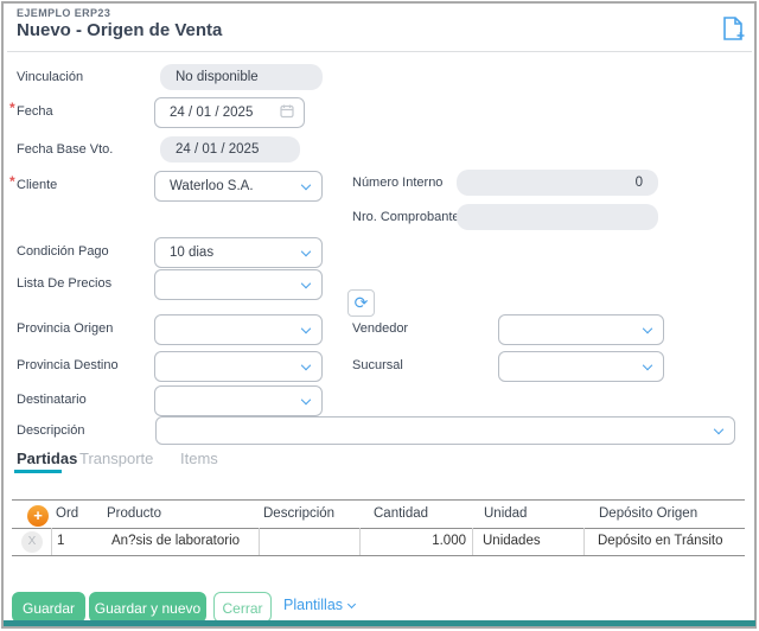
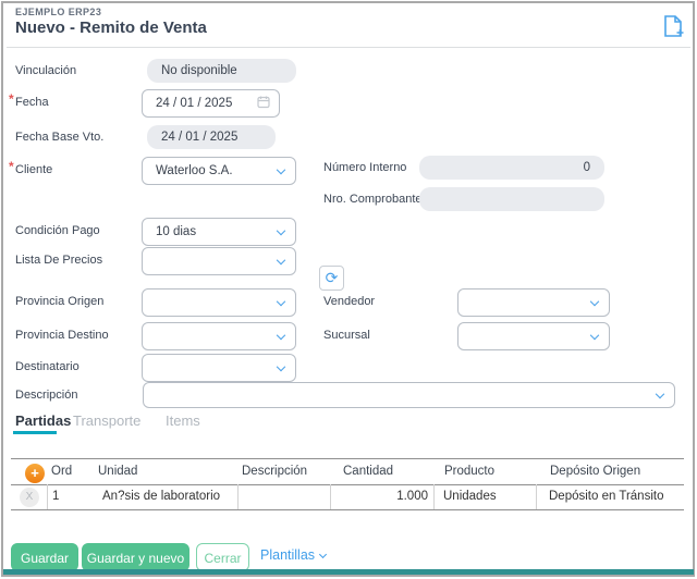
  EJEMPLO ERP23
- Nuevo - Origen de Venta
+ Nuevo - Remito de Venta
  Vinculación
  No disponible
  *
  Fecha
  24 / 01 / 2025
  Fecha Base Vto.
  24 / 01 / 2025
  *
  Cliente
  Waterloo S.A.
  Condición Pago
  10 dias
  Lista De Precios
  Provincia Origen
  Provincia Destino
  Destinatario
  Descripción
  Número Interno
  0
  Nro. Comprobant
  ⟳
  Vendedor
  Sucursal
  Partidas
  Transporte
  Items
  +
  Ord
- Producto
+ Unidad
  Descripción
  Cantidad
- Unidad
+ Producto
  Depósito Origen
  X
  1
  An?sis de laboratorio
  1.000
  Unidades
  Depósito en Tránsito
  Guardar
  Guardar y nuevo
  Cerrar
  Plantillas
